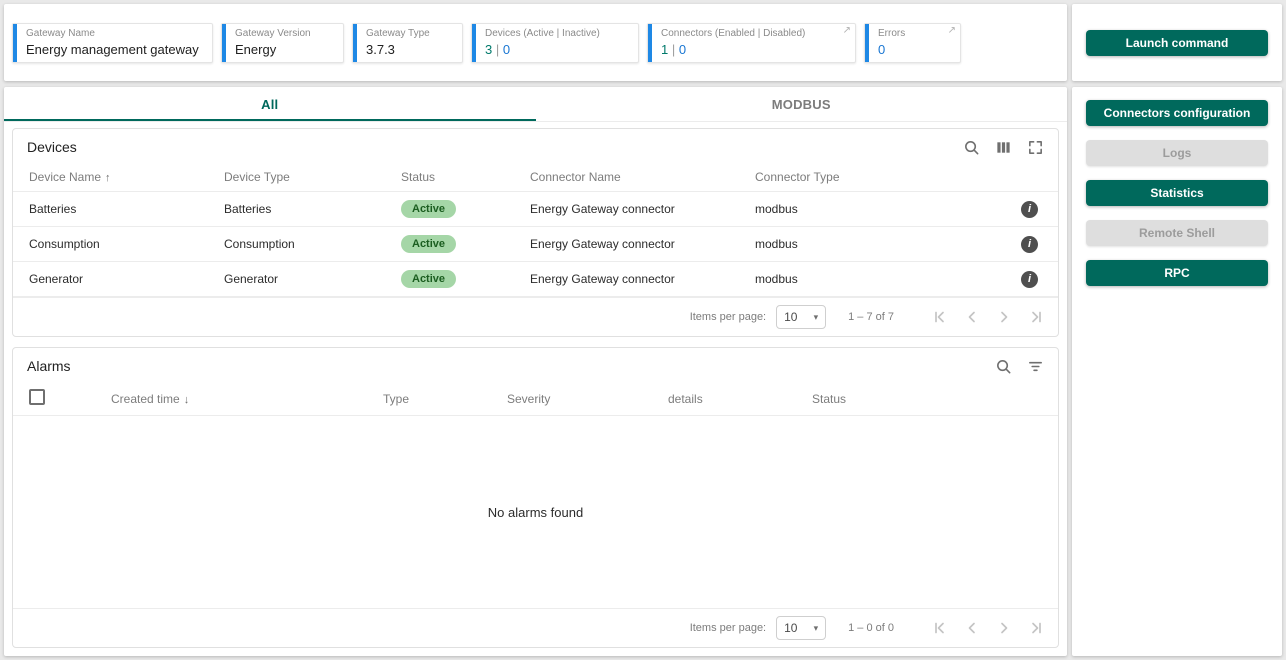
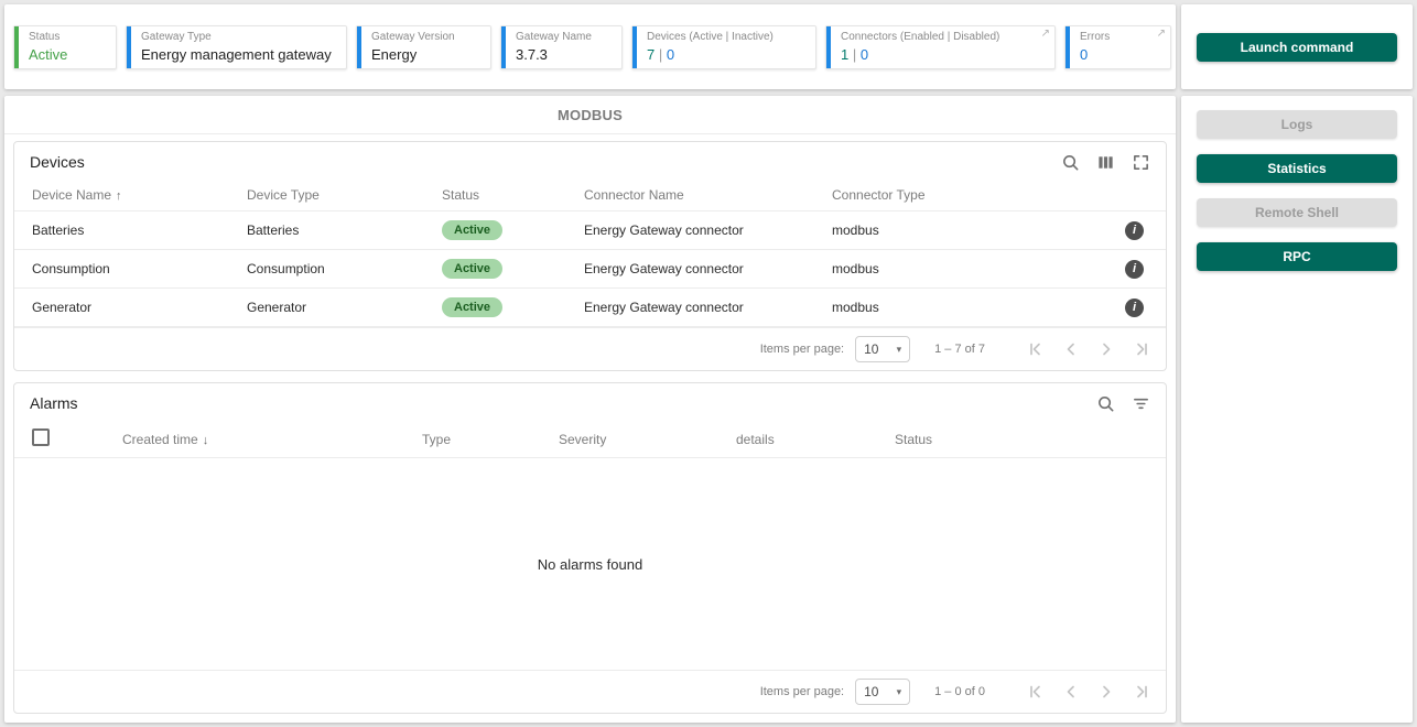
+ Status
+ Active
- Gateway Name
+ Gateway Type
  Energy management gateway
  Gateway Version
  Energy
- Gateway Type
+ Gateway Name
  3.7.3
  Devices (Active | Inactive)
- 3 | 0
+ 7 | 0
  ↗
  Connectors (Enabled | Disabled)
  1 | 0
  ↗
  Errors
  0
- All
  MODBUS
  Devices
  Device Name ↑	Device Type	Status	Connector Name	Connector Type
  Batteries	Batteries	Active	Energy Gateway connector	modbus	i
  Consumption	Consumption	Active	Energy Gateway connector	modbus	i
  Generator	Generator	Active	Energy Gateway connector	modbus	i
  Items per page:
  10
  ▾
  1 – 7 of 7
  Alarms
  	Created time ↓	Type	Severity	details	Status
  No alarms found
  Items per page:
  10
  ▾
  1 – 0 of 0
  Launch command
- Connectors configuration
  Logs
  Statistics
  Remote Shell
  RPC
